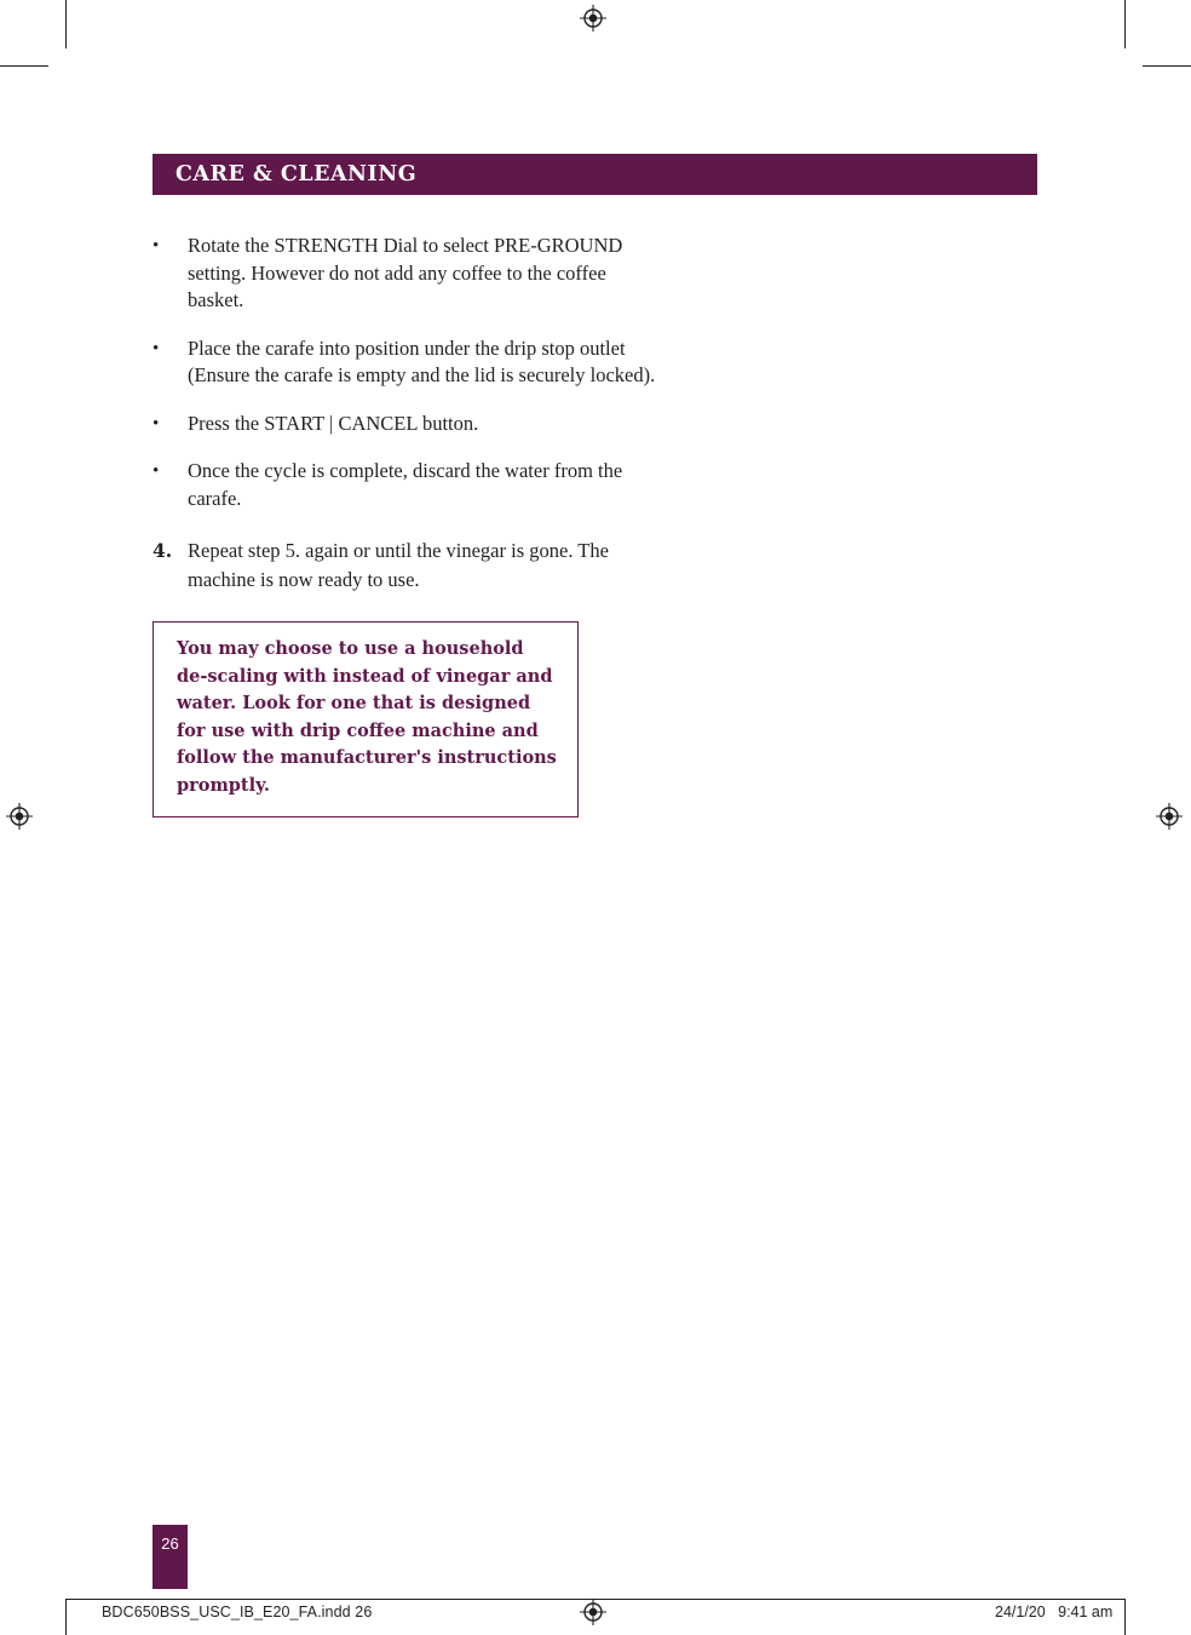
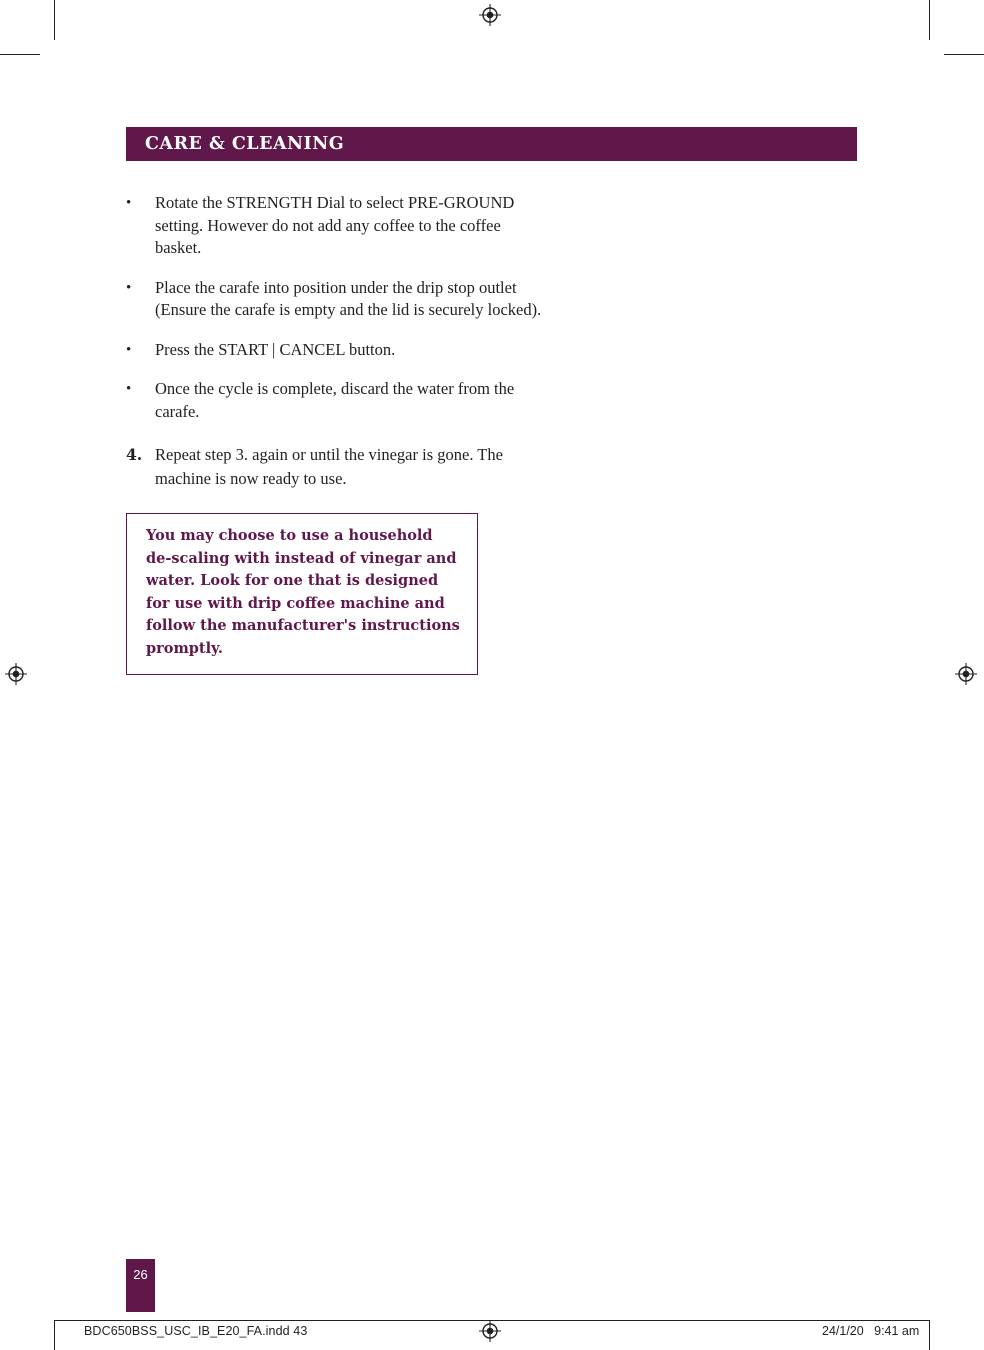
  CARE & CLEANING
  •
  Rotate the STRENGTH Dial to select PRE-GROUND setting. However do not add any coffee to the coffee basket.
  •
  Place the carafe into position under the drip stop outlet (Ensure the carafe is empty and the lid is securely locked).
  •
  Press the START | CANCEL button.
  •
  Once the cycle is complete, discard the water from the carafe.
  4.
- Repeat step 5. again or until the vinegar is gone. The machine is now ready to use.
+ Repeat step 3. again or until the vinegar is gone. The machine is now ready to use.
  You may choose to use a household de-scaling with instead of vinegar and water. Look for one that is designed for use with drip coffee machine and follow the manufacturer's instructions promptly.
  26
- BDC650BSS_USC_IB_E20_FA.indd 26
+ BDC650BSS_USC_IB_E20_FA.indd 43
  24/1/20 9:41 am
